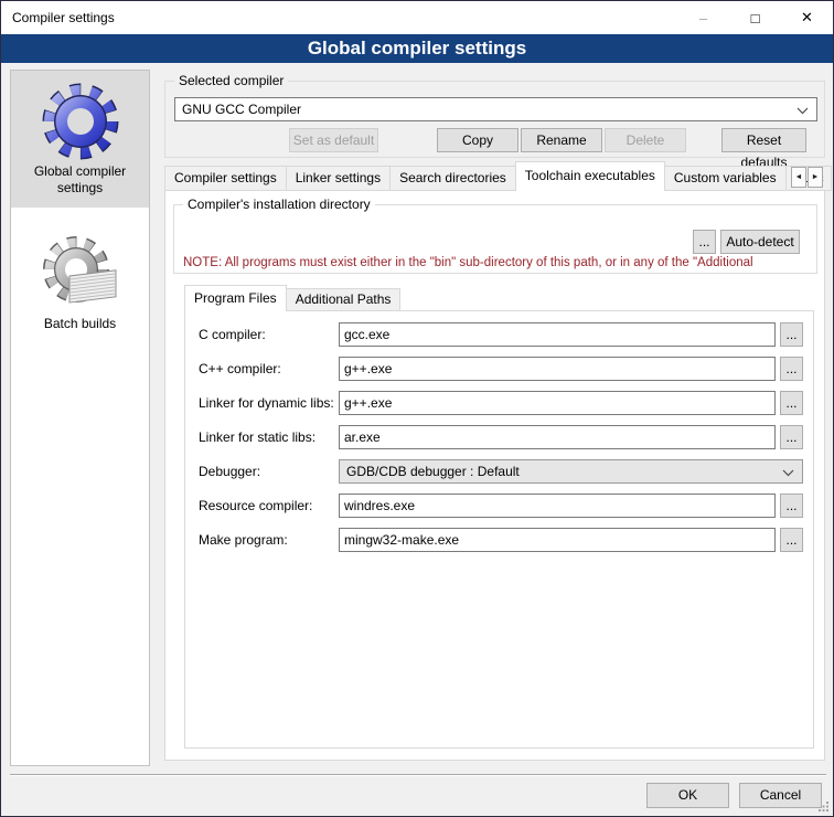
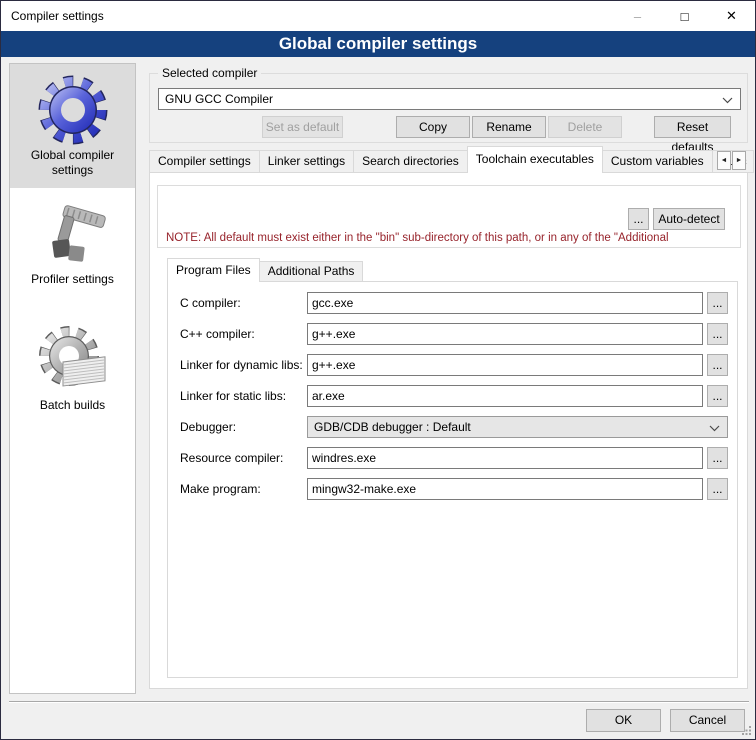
  Compiler settings
  –
  □
  ✕
  Global compiler settings
  Global compiler settings
+ Profiler settings
  Batch builds
  Selected compiler
  GNU GCC Compiler
  Set as default
  Copy
  Rename
  Delete
  Reset defaults
  Compiler settings
  Linker settings
  Search directories
  Toolchain executables
  Custom variables
- Compiler's installation directory
  ...
  Auto-detect
- NOTE: All programs must exist either in the "bin" sub-directory of this path, or in any of the "Additional
+ NOTE: All default must exist either in the "bin" sub-directory of this path, or in any of the "Additional
  Program Files
  Additional Paths
  C compiler:
  gcc.exe
  ...
  C++ compiler:
  g++.exe
  ...
  Linker for dynamic libs:
  g++.exe
  ...
  Linker for static libs:
  ar.exe
  ...
  Debugger:
  GDB/CDB debugger : Default
  Resource compiler:
  windres.exe
  ...
  Make program:
  mingw32-make.exe
  ...
  OK
  Cancel
